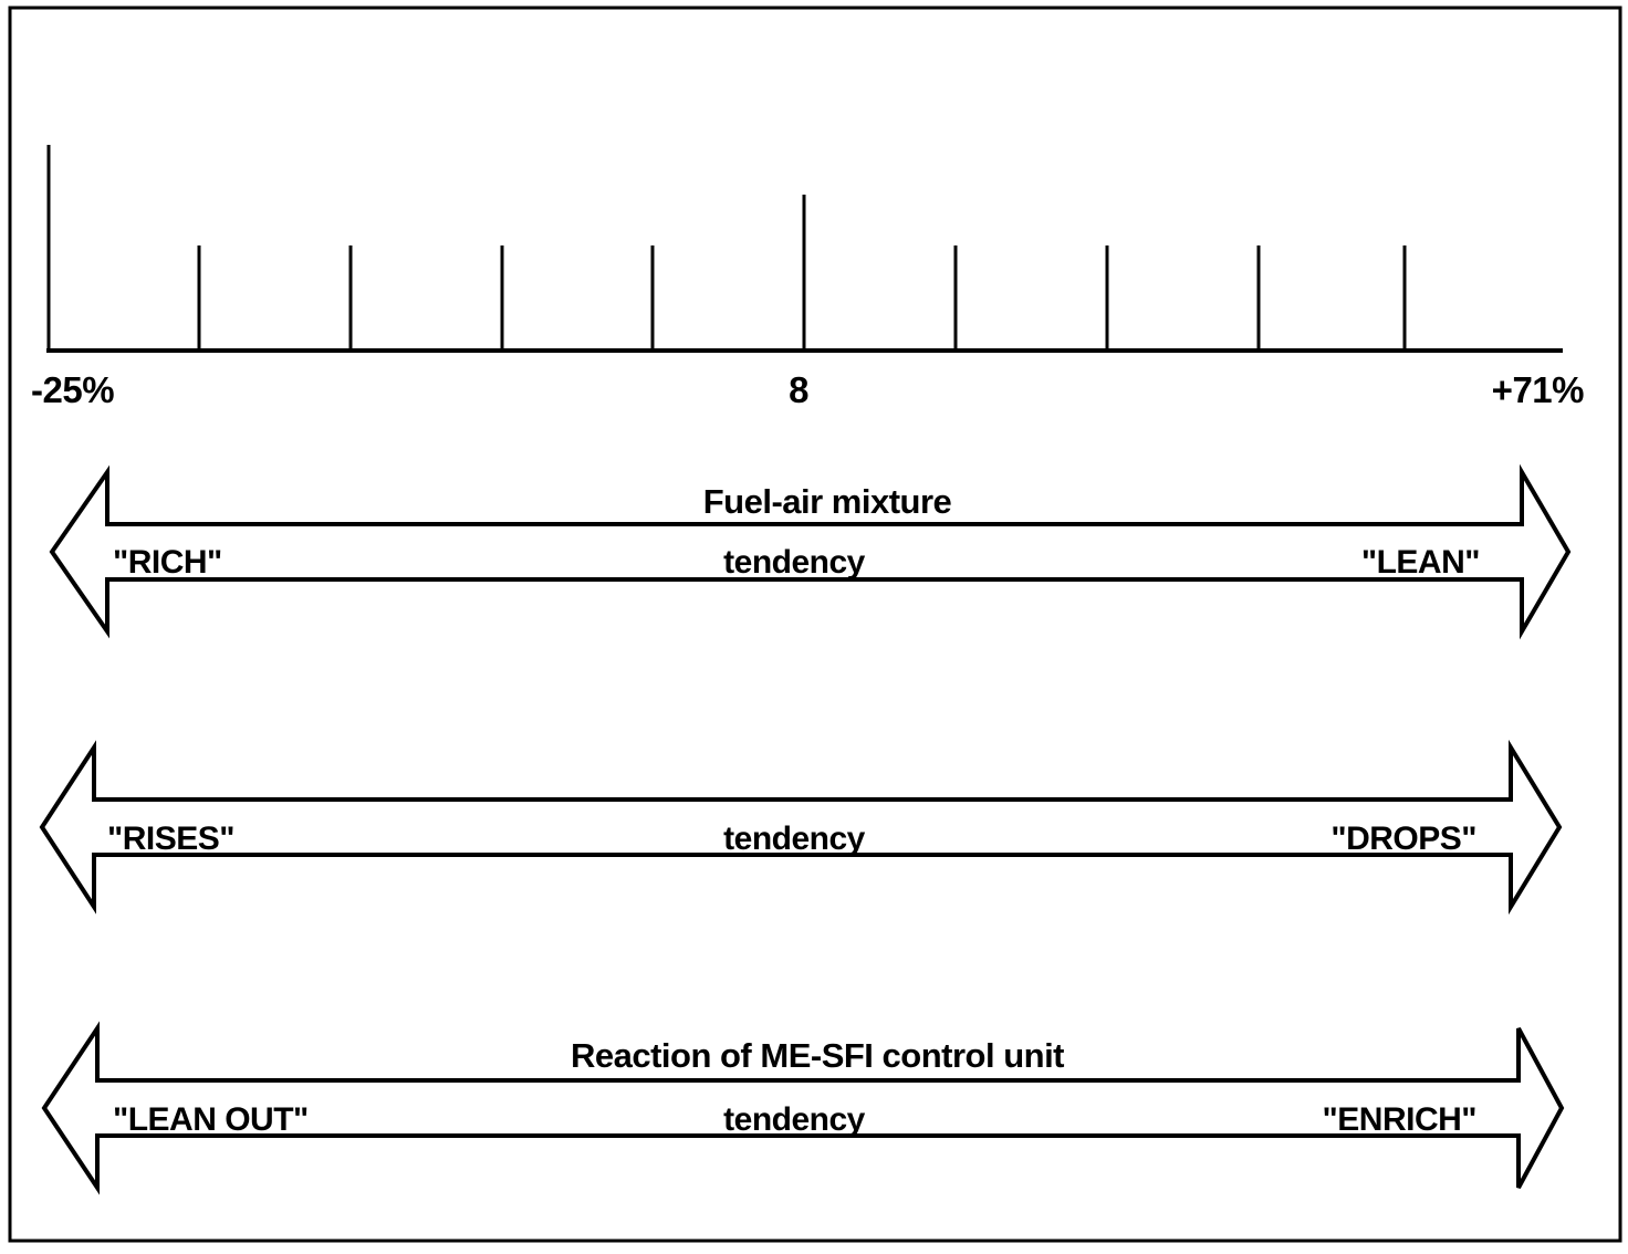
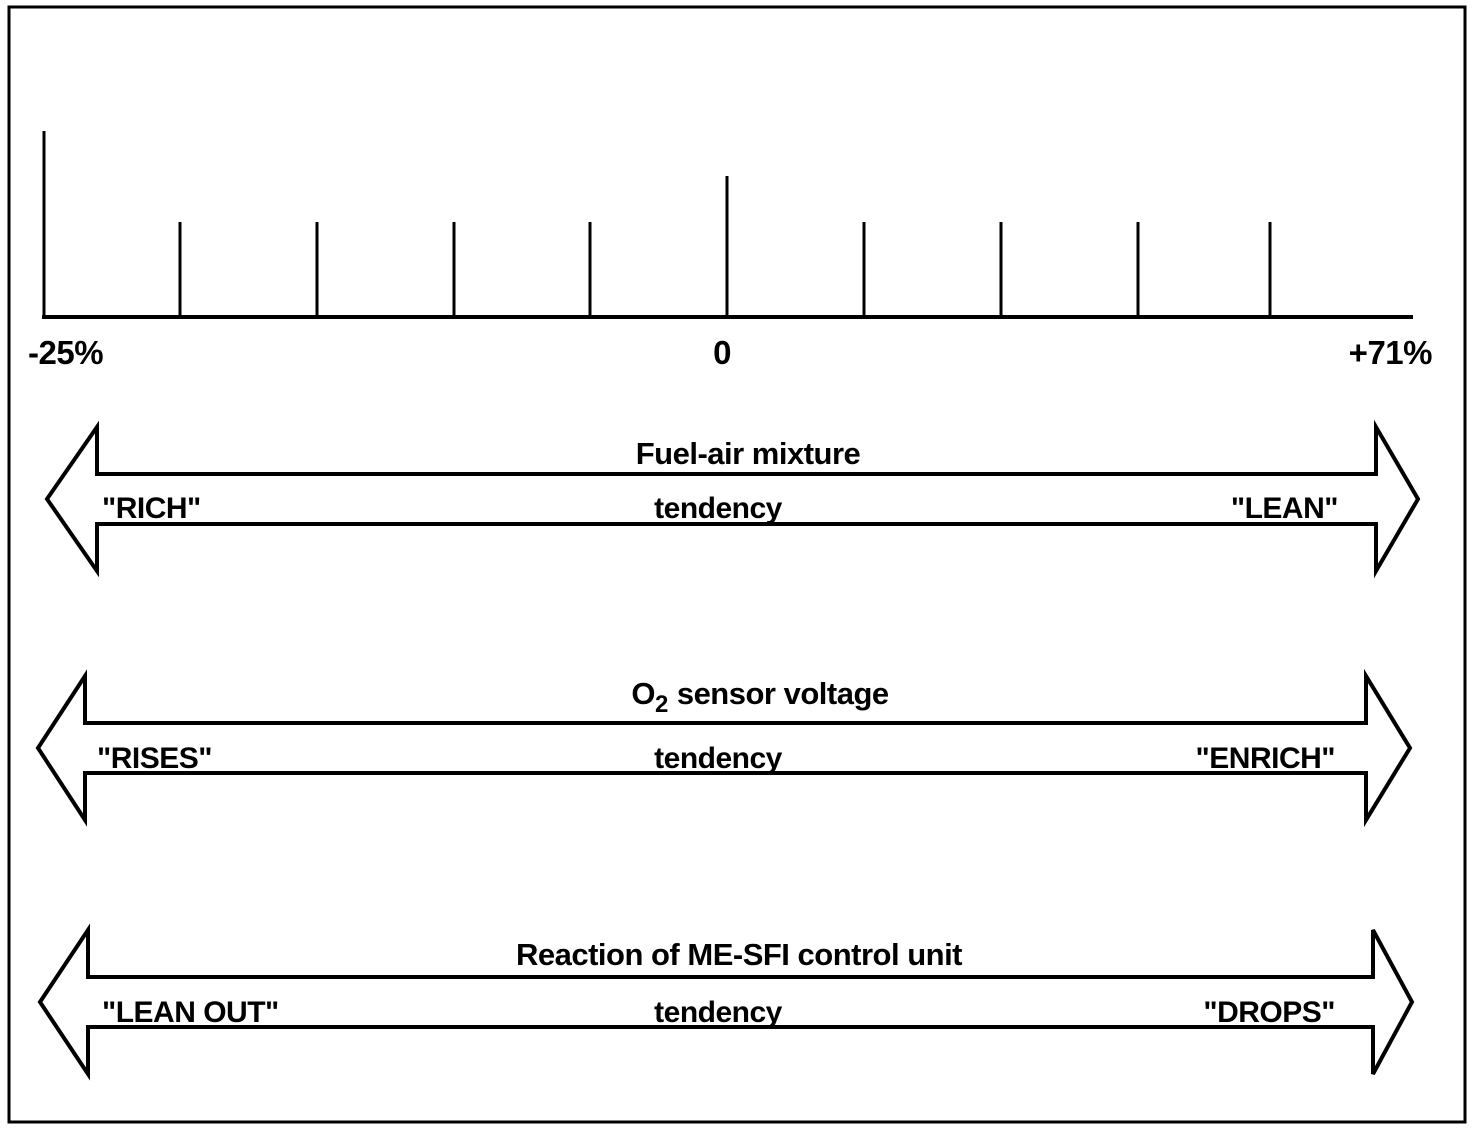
  -25%
- 8
+ 0
  +71%
  Fuel-air mixture
  "RICH"
  tendency
  "LEAN"
+ O2 sensor voltage
  "RISES"
  tendency
- "DROPS"
+ "ENRICH"
  Reaction of ME-SFI control unit
  "LEAN OUT"
  tendency
- "ENRICH"
+ "DROPS"
